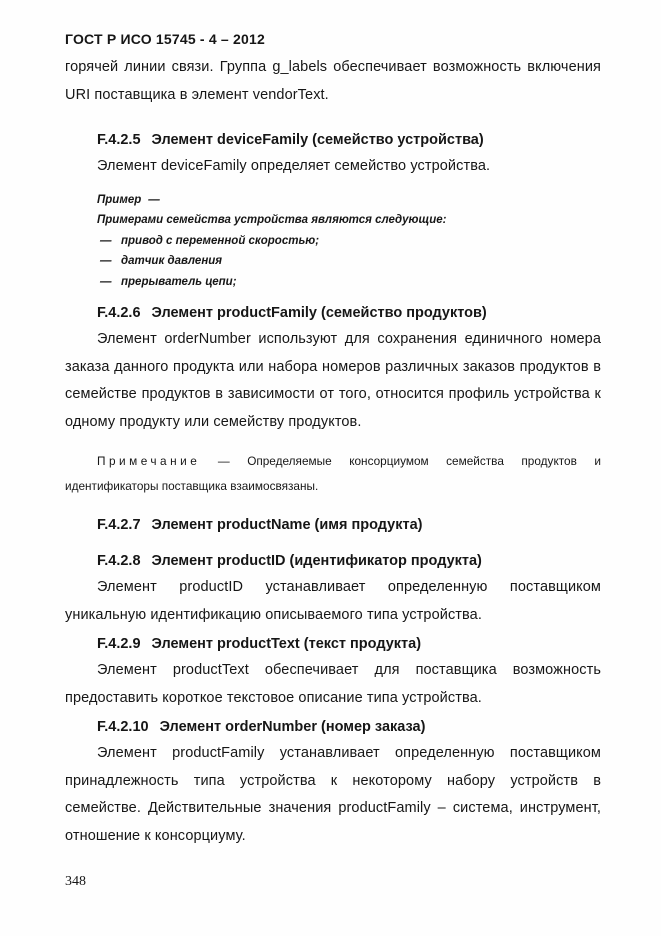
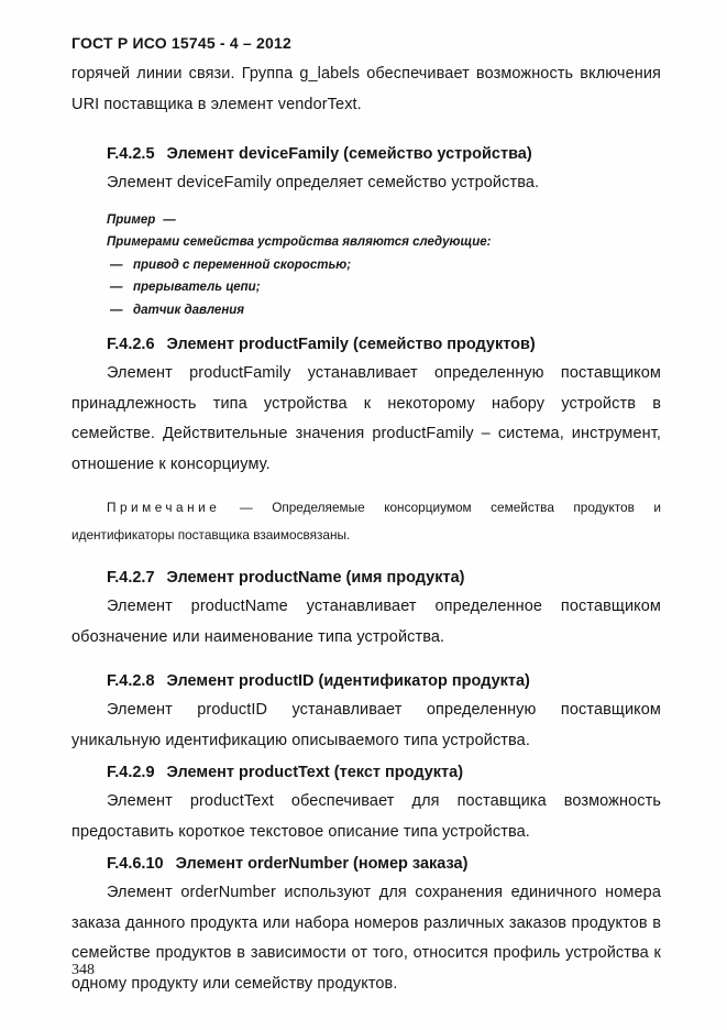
  ГОСТ Р ИСО 15745 - 4 – 2012
  горячей линии связи. Группа g_labels обеспечивает возможность включения URI поставщика в элемент vendorText.
  F.4.2.5 Элемент deviceFamily (семейство устройства)
  Элемент deviceFamily определяет семейство устройства.
  Пример —
  Примерами семейства устройства являются следующие:
  —
  привод с переменной скоростью;
  —
- датчик давления
+ прерыватель цепи;
  —
- прерыватель цепи;
+ датчик давления
  F.4.2.6 Элемент productFamily (семейство продуктов)
- Элемент orderNumber используют для сохранения единичного номера заказа данного продукта или набора номеров различных заказов продуктов в семействе продуктов в зависимости от того, относится профиль устройства к одному продукту или семейству продуктов.
+ Элемент productFamily устанавливает определенную поставщиком принадлежность типа устройства к некоторому набору устройств в семействе. Действительные значения productFamily – система, инструмент, отношение к консорциуму.
  Примечание — Определяемые консорциумом семейства продуктов и идентификаторы поставщика взаимосвязаны.
  F.4.2.7 Элемент productName (имя продукта)
+ Элемент productName устанавливает определенное поставщиком обозначение или наименование типа устройства.
  F.4.2.8 Элемент productID (идентификатор продукта)
  Элемент productID устанавливает определенную поставщиком уникальную идентификацию описываемого типа устройства.
  F.4.2.9 Элемент productText (текст продукта)
  Элемент productText обеспечивает для поставщика возможность предоставить короткое текстовое описание типа устройства.
- F.4.2.10 Элемент orderNumber (номер заказа)
+ F.4.6.10 Элемент orderNumber (номер заказа)
- Элемент productFamily устанавливает определенную поставщиком принадлежность типа устройства к некоторому набору устройств в семействе. Действительные значения productFamily – система, инструмент, отношение к консорциуму.
+ Элемент orderNumber используют для сохранения единичного номера заказа данного продукта или набора номеров различных заказов продуктов в семействе продуктов в зависимости от того, относится профиль устройства к одному продукту или семейству продуктов.
  348
